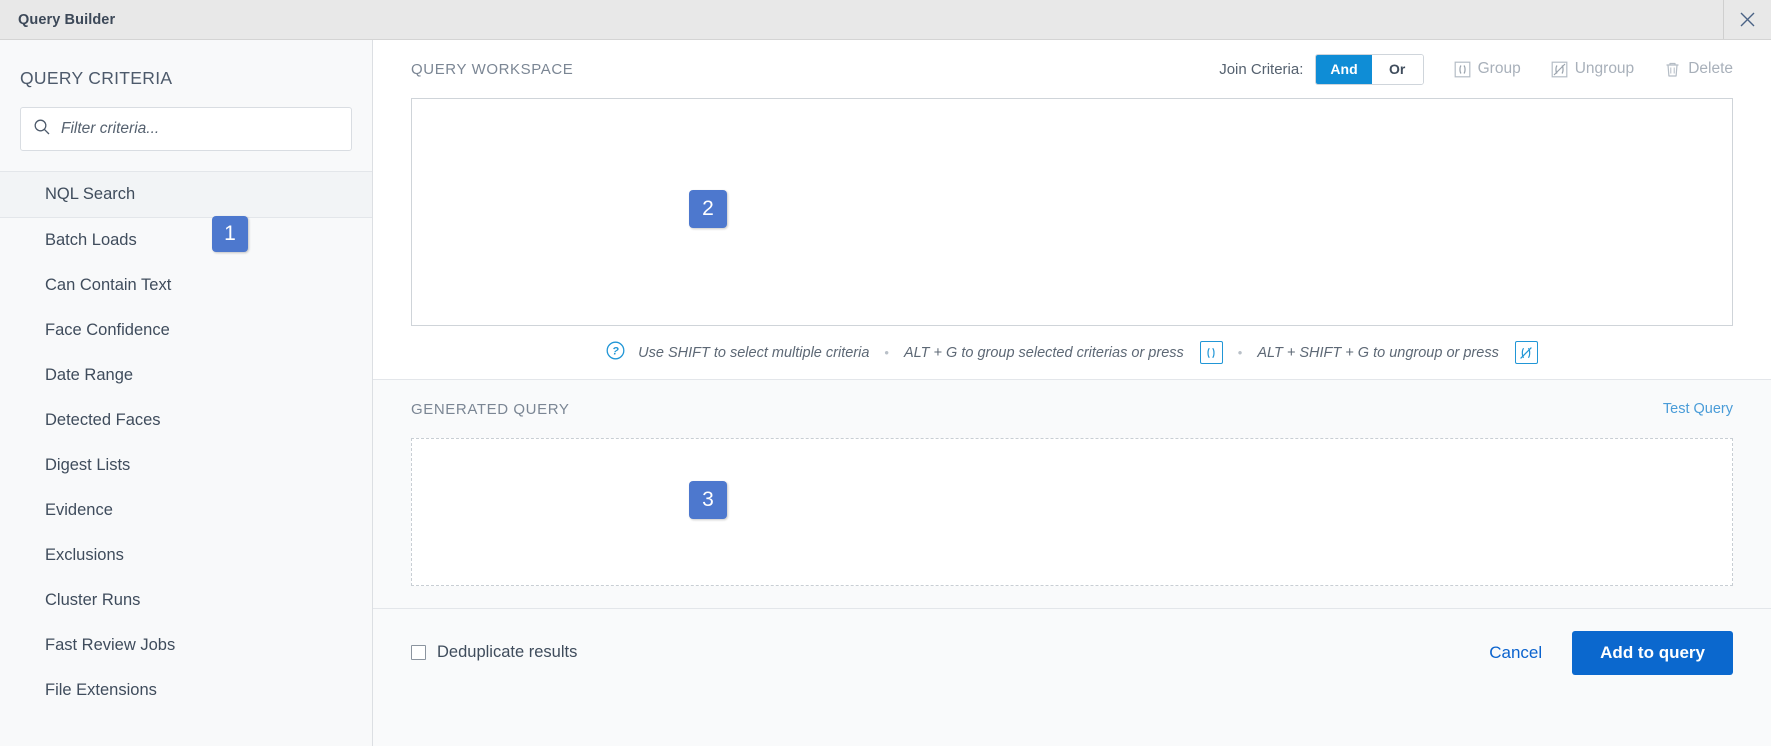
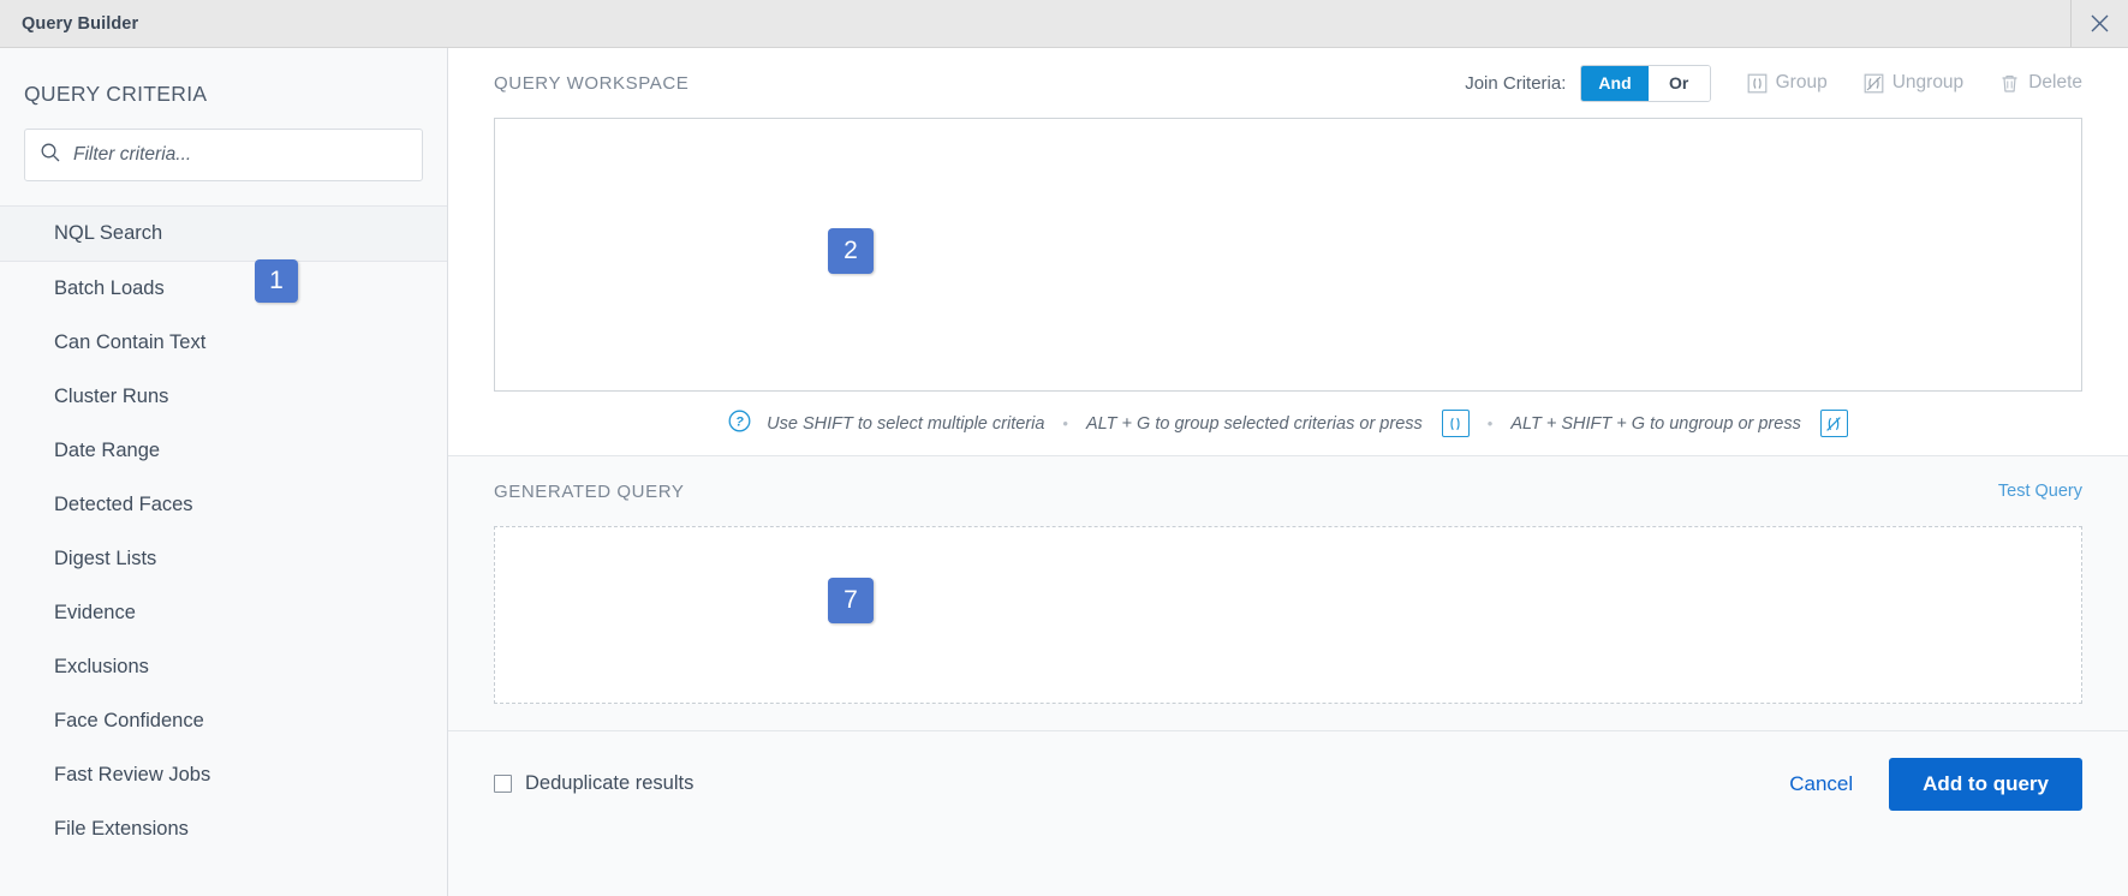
  Query Builder
  QUERY CRITERIA
  Filter criteria...
  NQL Search
  Batch Loads
  Can Contain Text
- Face Confidence
+ Cluster Runs
  Date Range
  Detected Faces
  Digest Lists
  Evidence
  Exclusions
- Cluster Runs
+ Face Confidence
  Fast Review Jobs
  File Extensions
  QUERY WORKSPACE
  Join Criteria:
  And
  Or
  Group
  Ungroup
  Delete
  ?
  Use SHIFT to select multiple criteria
  •
  ALT + G to group selected criterias or press
  •
  ALT + SHIFT + G to ungroup or press
  GENERATED QUERY
  Test Query
  Deduplicate results
  Cancel
  Add to query
  1
  2
- 3
+ 7
